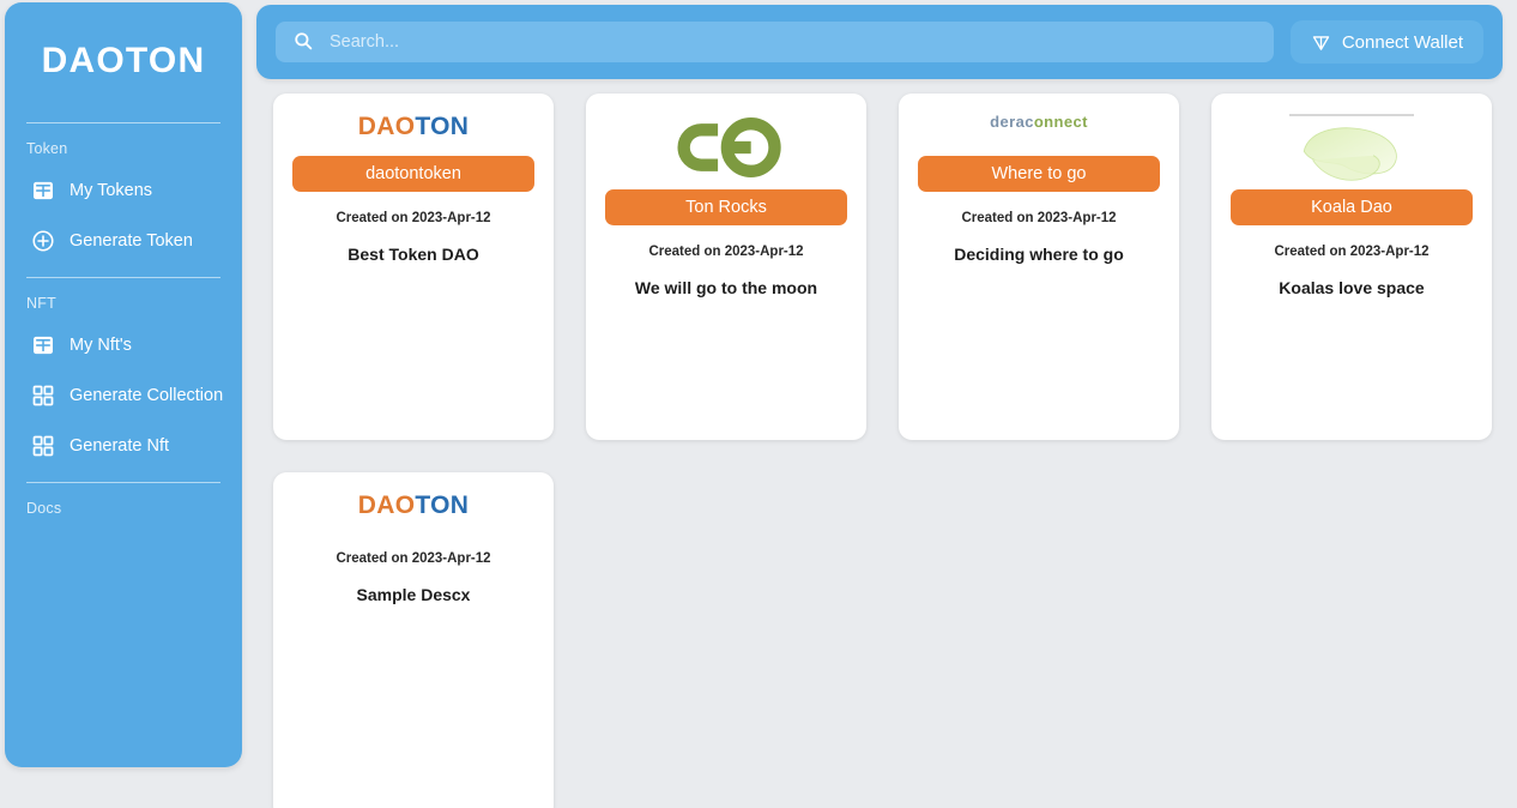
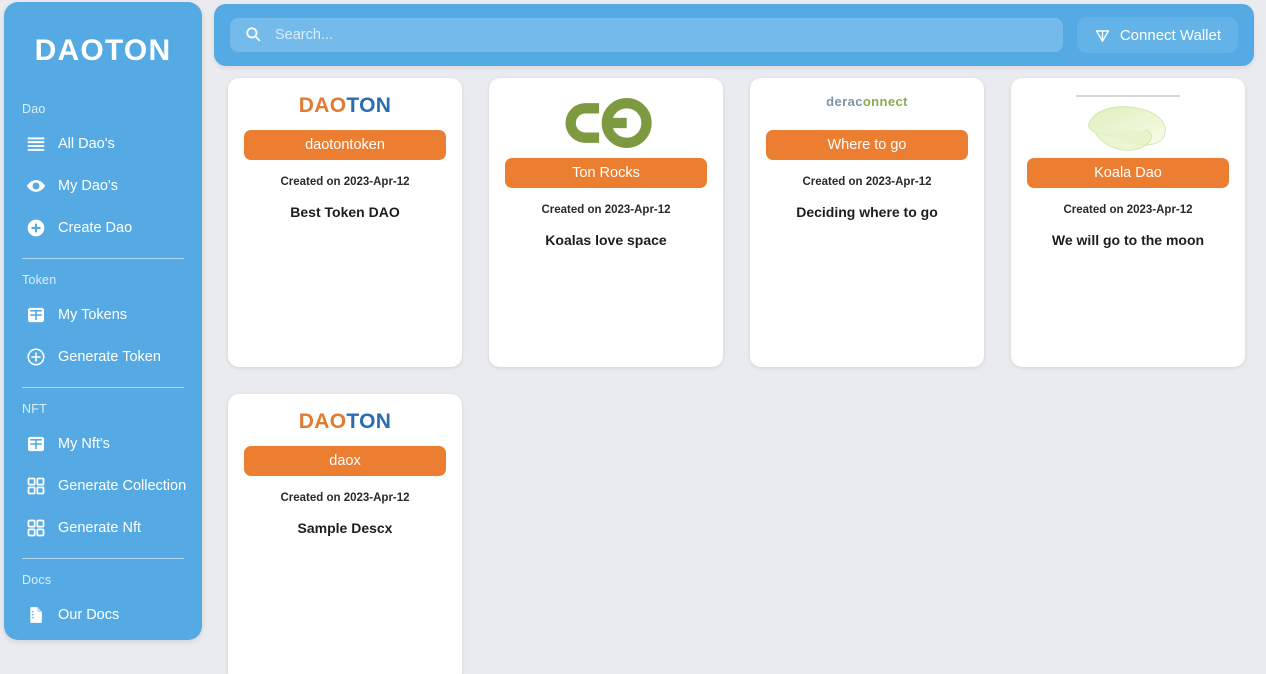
  DAOTON
+ Dao
+ All Dao's
+ My Dao's
+ Create Dao
  Token
  My Tokens
  Generate Token
  NFT
  My Nft's
  Generate Collection
  Generate Nft
  Docs
+ Our Docs
  Search...
  Connect Wallet
  DAOTON
  daotontoken
  Created on 2023-Apr-12
  Best Token DAO
  Ton Rocks
  Created on 2023-Apr-12
- We will go to the moon
+ Koalas love space
  deraconnect
  Where to go
  Created on 2023-Apr-12
  Deciding where to go
  Koala Dao
  Created on 2023-Apr-12
- Koalas love space
+ We will go to the moon
  DAOTON
+ daox
  Created on 2023-Apr-12
  Sample Descx
